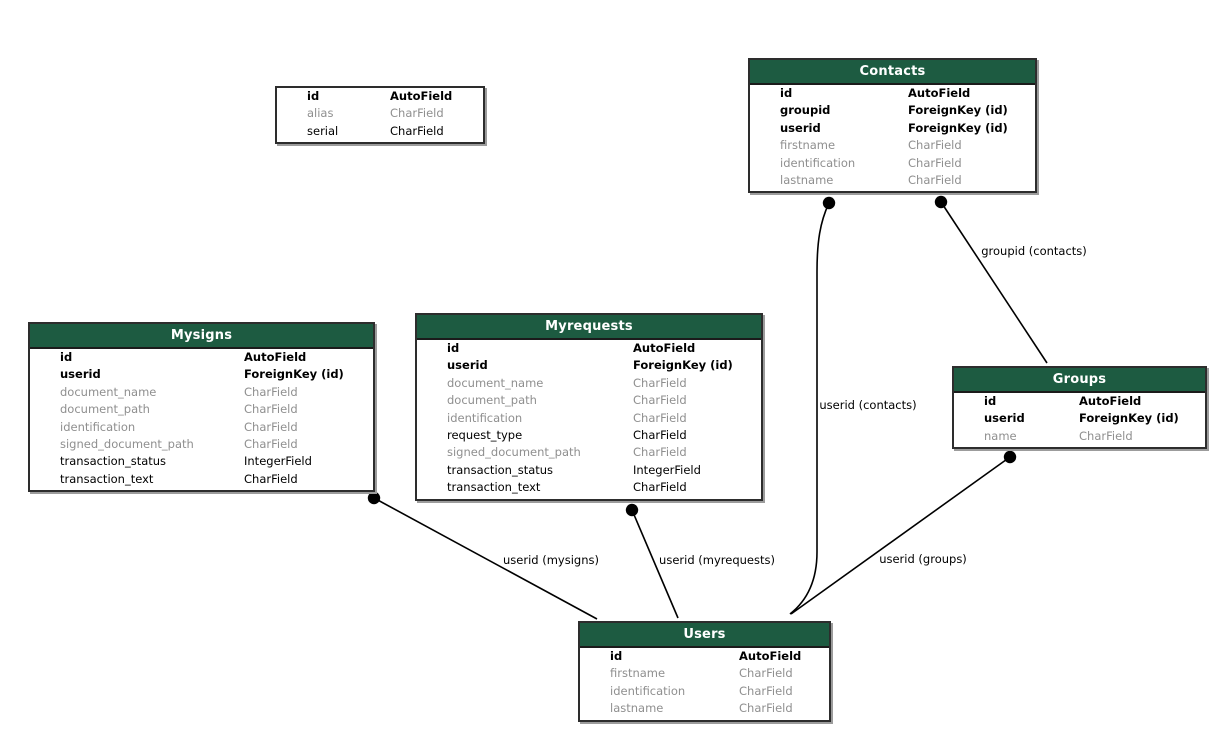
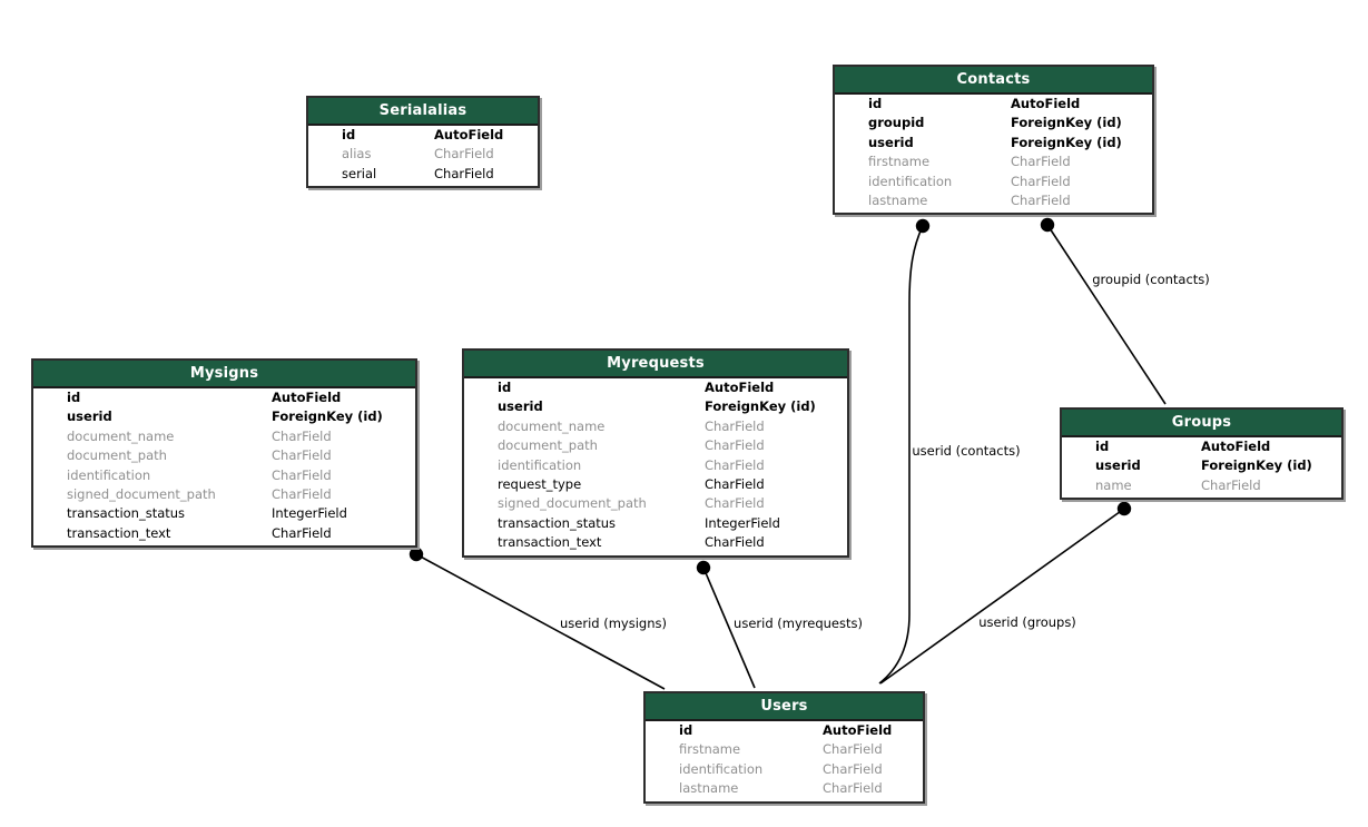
  userid (mysigns)
  userid (myrequests)
  userid (groups)
  userid (contacts)
  groupid (contacts)
+ Serialalias
  id
  AutoField
  alias
  CharField
  serial
  CharField
  Contacts
  id
  AutoField
  groupid
  ForeignKey (id)
  userid
  ForeignKey (id)
  firstname
  CharField
  identification
  CharField
  lastname
  CharField
  Mysigns
  id
  AutoField
  userid
  ForeignKey (id)
  document_name
  CharField
  document_path
  CharField
  identification
  CharField
  signed_document_path
  CharField
  transaction_status
  IntegerField
  transaction_text
  CharField
  Myrequests
  id
  AutoField
  userid
  ForeignKey (id)
  document_name
  CharField
  document_path
  CharField
  identification
  CharField
  request_type
  CharField
  signed_document_path
  CharField
  transaction_status
  IntegerField
  transaction_text
  CharField
  Groups
  id
  AutoField
  userid
  ForeignKey (id)
  name
  CharField
  Users
  id
  AutoField
  firstname
  CharField
  identification
  CharField
  lastname
  CharField
